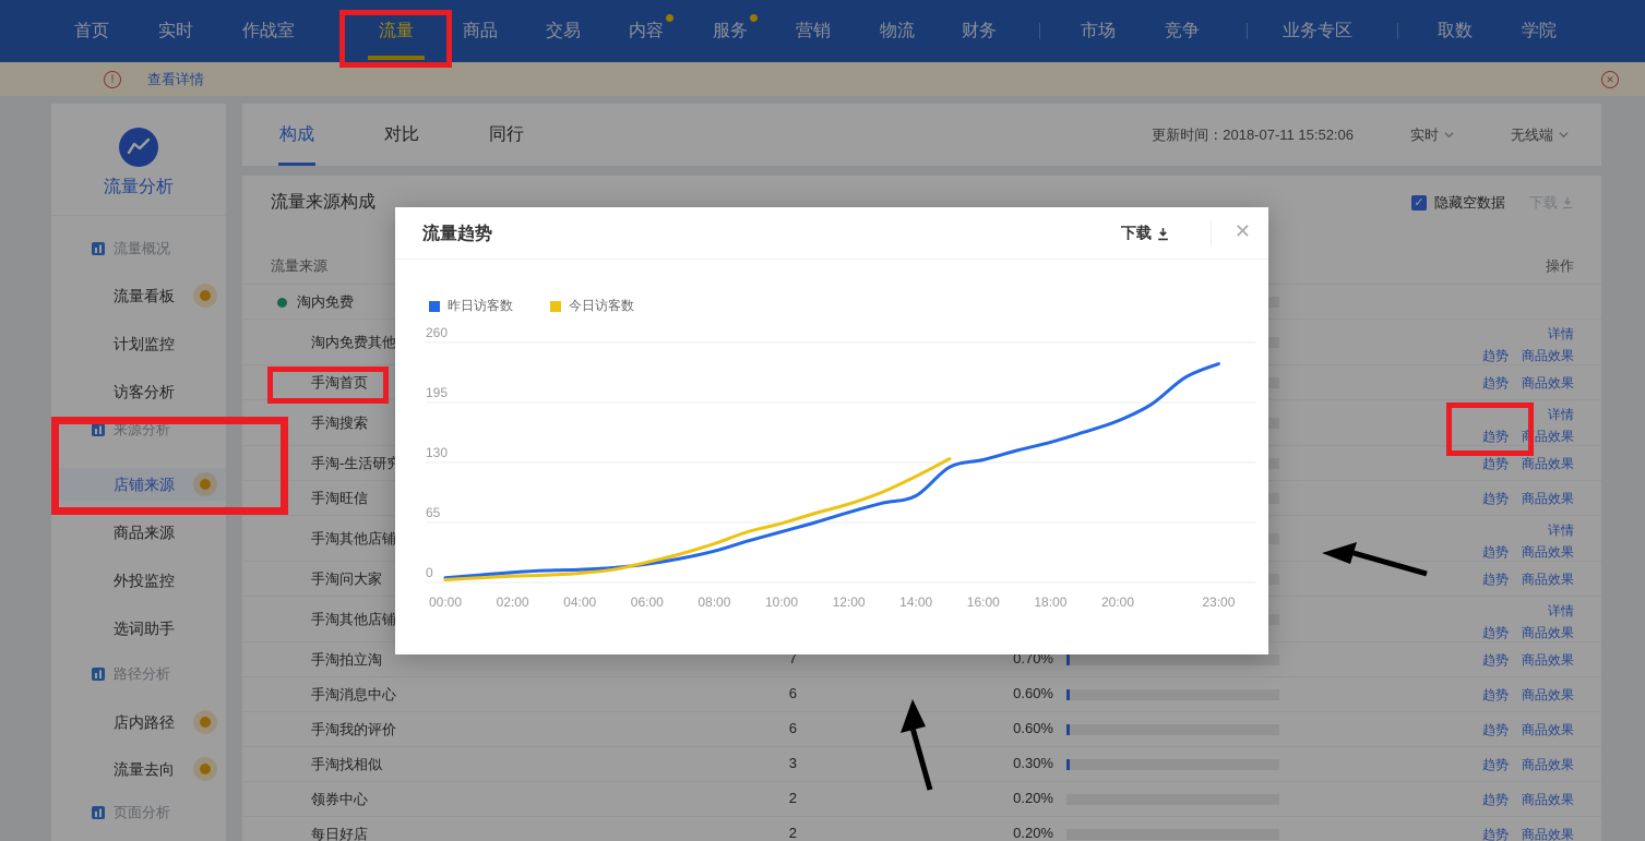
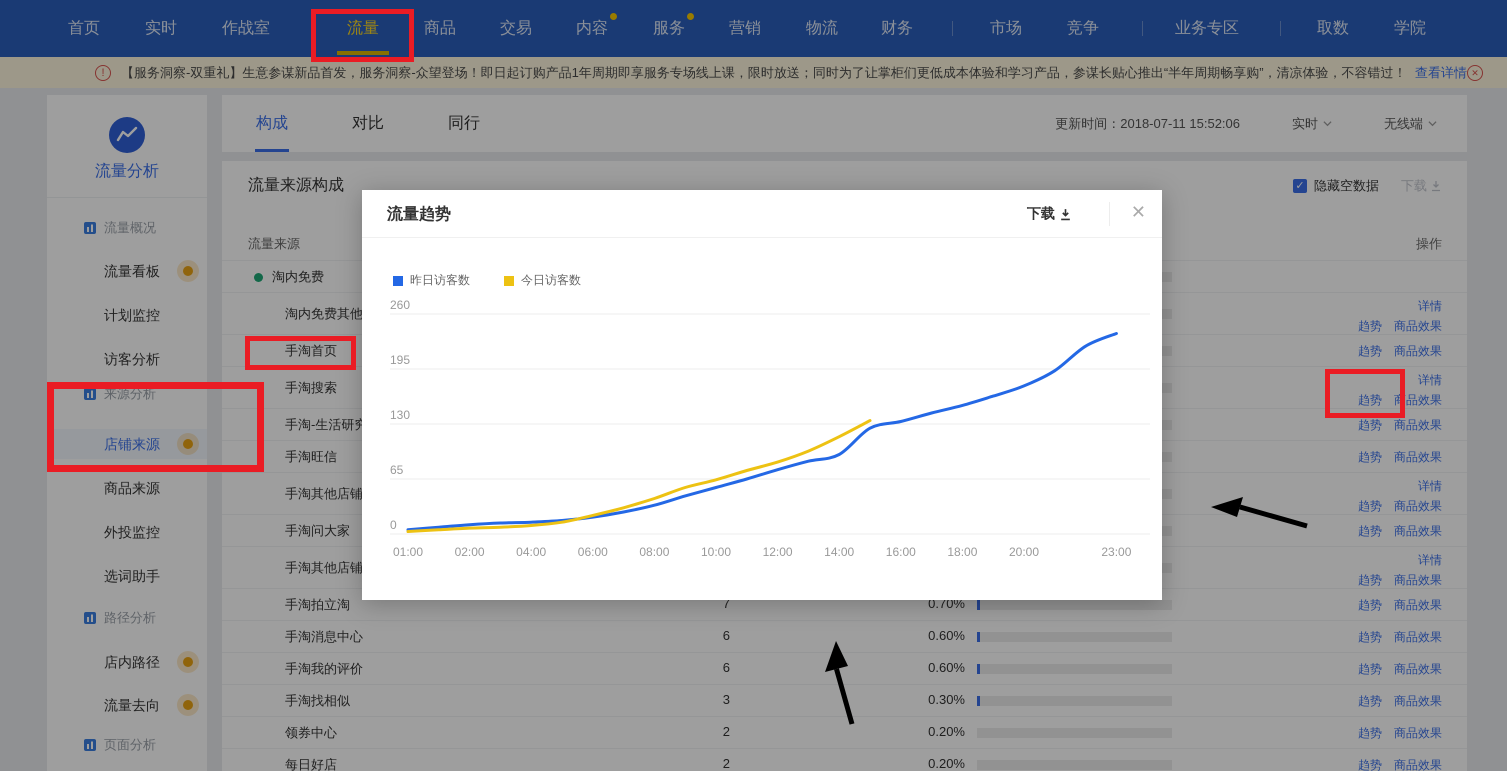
  首页
  实时
  作战室
  流量
  商品
  交易
  内容
  服务
  营销
  物流
  财务
  市场
  竞争
  业务专区
  取数
  学院
  !
+ 【服务洞察-双重礼】生意参谋新品首发，服务洞察-众望登场！即日起订购产品1年周期即享服务专场线上课，限时放送；同时为了让掌柜们更低成本体验和学习产品，参谋长贴心推出“半年周期畅享购”，清凉体验，不容错过！
  查看详情
  ✕
  流量分析
  流量概况
  流量看板
  计划监控
  访客分析
  来源分析
  店铺来源
  商品来源
  外投监控
  选词助手
  路径分析
  店内路径
  流量去向
  页面分析
  构成
  对比
  同行
  更新时间：2018-07-11 15:52:06
  实时
  无线端
  流量来源构成
  ✓
  隐藏空数据
  下载
  流量来源
  操作
  淘内免费
  淘内免费其他
  详情
  趋势 商品效果
  手淘首页
  趋势 商品效果
  手淘搜索
  详情
  趋势 商品效果
  手淘-生活研究
  趋势 商品效果
  手淘旺信
  趋势 商品效果
  手淘其他店铺
  详情
  趋势 商品效果
  手淘问大家
  趋势 商品效果
  手淘其他店铺
  详情
  趋势 商品效果
  手淘拍立淘
  7
  0.70%
  趋势 商品效果
  手淘消息中心
  6
  0.60%
  趋势 商品效果
  手淘我的评价
  6
  0.60%
  趋势 商品效果
  手淘找相似
  3
  0.30%
  趋势 商品效果
  领券中心
  2
  0.20%
  趋势 商品效果
  每日好店
  2
  0.20%
  趋势 商品效果
  流量趋势
  下载
  ✕
  昨日访客数
  今日访客数
  0
  65
  130
  195
  260
- 00:00
+ 01:00
  02:00
  04:00
  06:00
  08:00
  10:00
  12:00
  14:00
  16:00
  18:00
  20:00
  23:00
